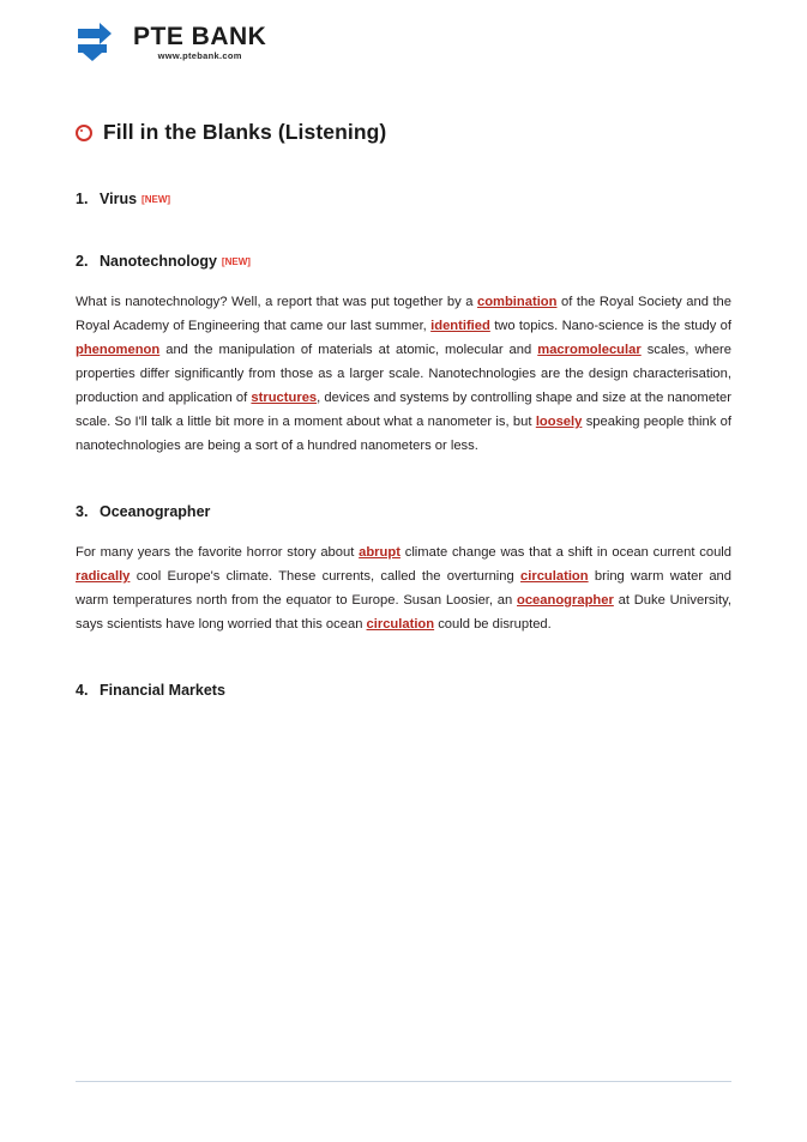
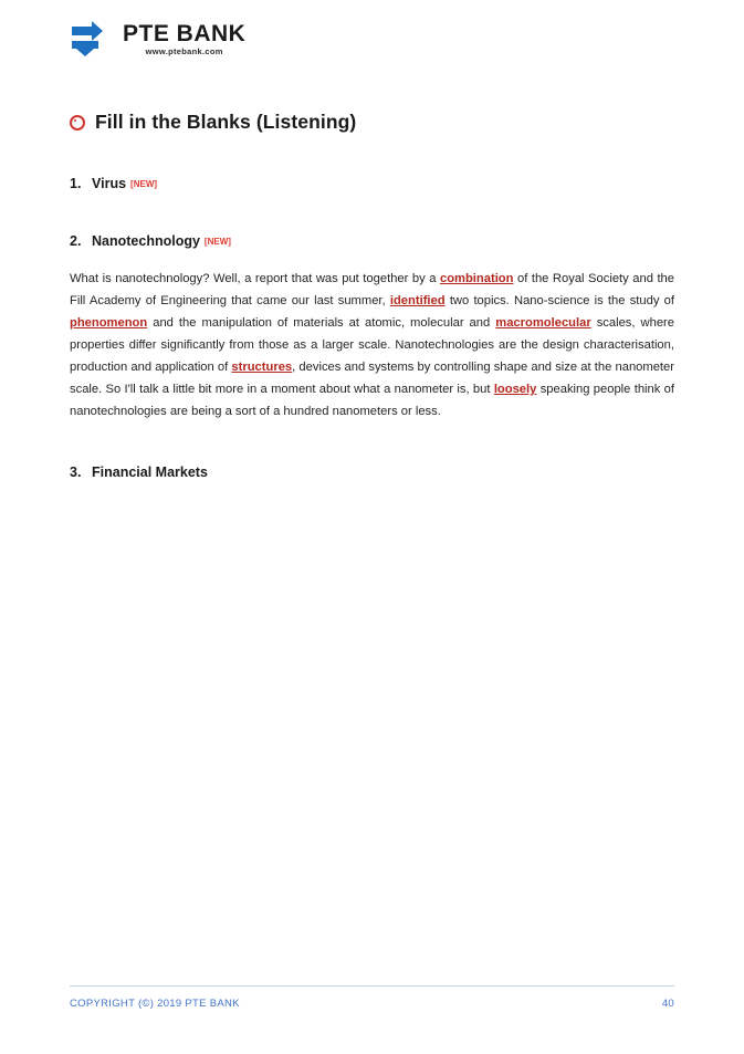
  PTE BANK
  www.ptebank.com
  Fill in the Blanks (Listening)
  1. Virus [NEW]
  2. Nanotechnology [NEW]
- What is nanotechnology? Well, a report that was put together by a combination of the Royal Society and the Royal Academy of Engineering that came our last summer, identified two topics. Nano-science is the study of phenomenon and the manipulation of materials at atomic, molecular and macromolecular scales, where properties differ significantly from those as a larger scale. Nanotechnologies are the design characterisation, production and application of structures, devices and systems by controlling shape and size at the nanometer scale. So I'll talk a little bit more in a moment about what a nanometer is, but loosely speaking people think of nanotechnologies are being a sort of a hundred nanometers or less.
+ What is nanotechnology? Well, a report that was put together by a combination of the Royal Society and the Fill Academy of Engineering that came our last summer, identified two topics. Nano-science is the study of phenomenon and the manipulation of materials at atomic, molecular and macromolecular scales, where properties differ significantly from those as a larger scale. Nanotechnologies are the design characterisation, production and application of structures, devices and systems by controlling shape and size at the nanometer scale. So I'll talk a little bit more in a moment about what a nanometer is, but loosely speaking people think of nanotechnologies are being a sort of a hundred nanometers or less.
- 3. Oceanographer
- For many years the favorite horror story about abrupt climate change was that a shift in ocean current could radically cool Europe's climate. These currents, called the overturning circulation bring warm water and warm temperatures north from the equator to Europe. Susan Loosier, an oceanographer at Duke University, says scientists have long worried that this ocean circulation could be disrupted.
- 4. Financial Markets
+ 3. Financial Markets
+ COPYRIGHT (©) 2019 PTE BANK
+ 40
